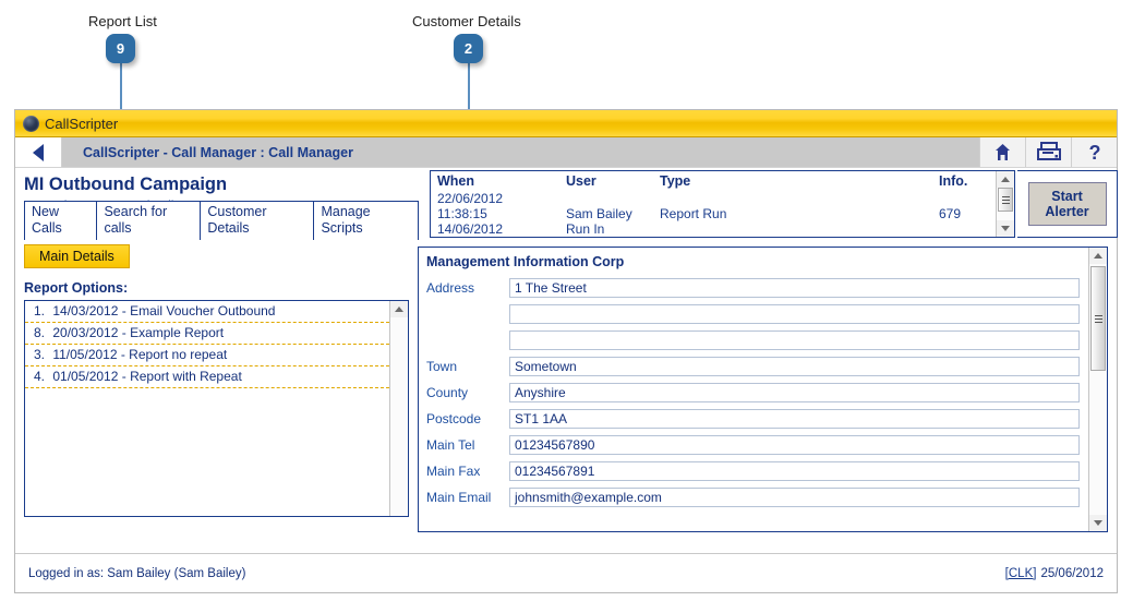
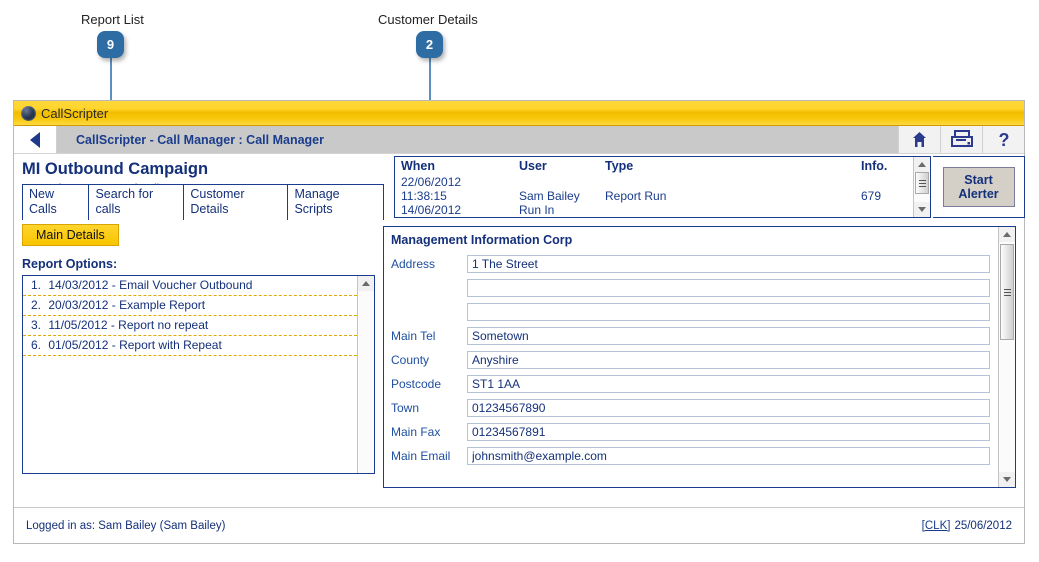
  Report List
  9
  Customer Details
  2
  CallScripter
  CallScripter - Call Manager : Call Manager
  ?
  MI Outbound Campaign
  New Calls
  Search for calls
  Customer Details
  Manage Scripts
  When	User	Type	Info.
  22/06/2012 11:38:15	Sam Bailey	Report Run	679
  14/06/2012	Run In
  Start
  Alerter
  Main Details
  Report Options:
  1. 14/03/2012 - Email Voucher Outbound
- 8. 20/03/2012 - Example Report
+ 2. 20/03/2012 - Example Report
  3. 11/05/2012 - Report no repeat
- 4. 01/05/2012 - Report with Repeat
+ 6. 01/05/2012 - Report with Repeat
  Management Information Corp
  Address
  1 The Street
- Town
+ Main Tel
  Sometown
  County
  Anyshire
  Postcode
  ST1 1AA
- Main Tel
+ Town
  01234567890
  Main Fax
  01234567891
  Main Email
  johnsmith@example.com
  Logged in as: Sam Bailey (Sam Bailey)
  [CLK]
  25/06/2012
